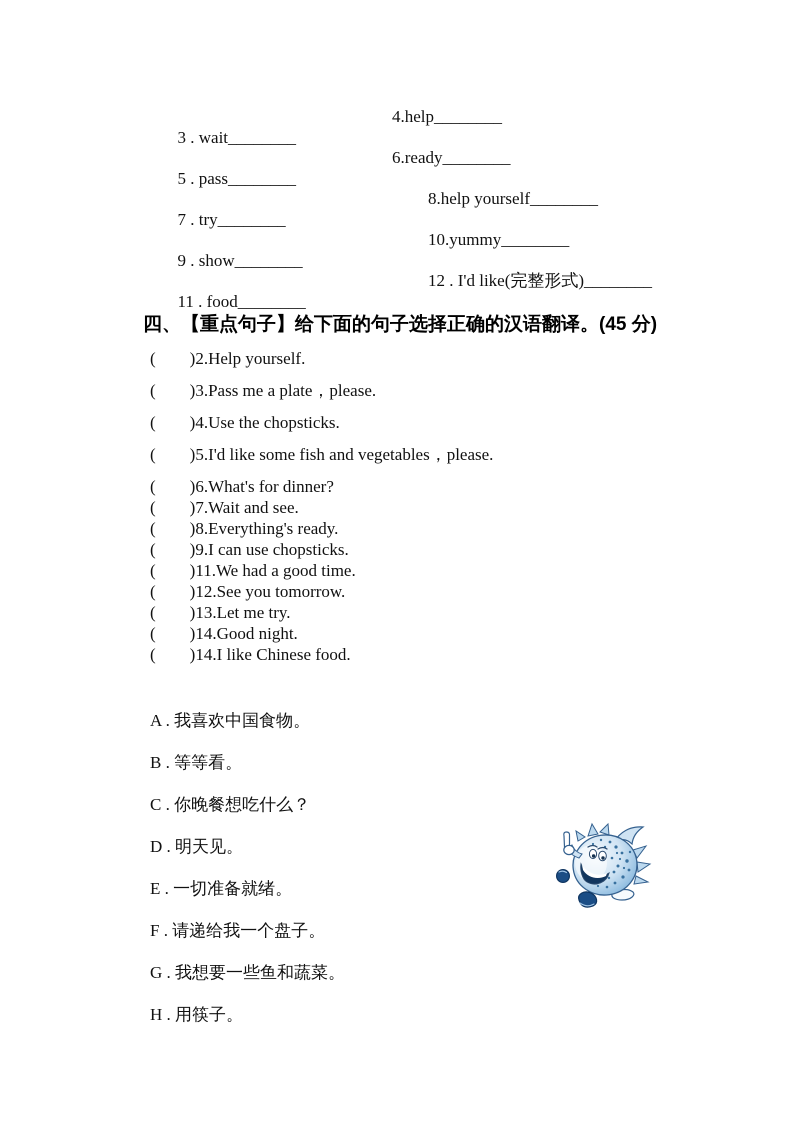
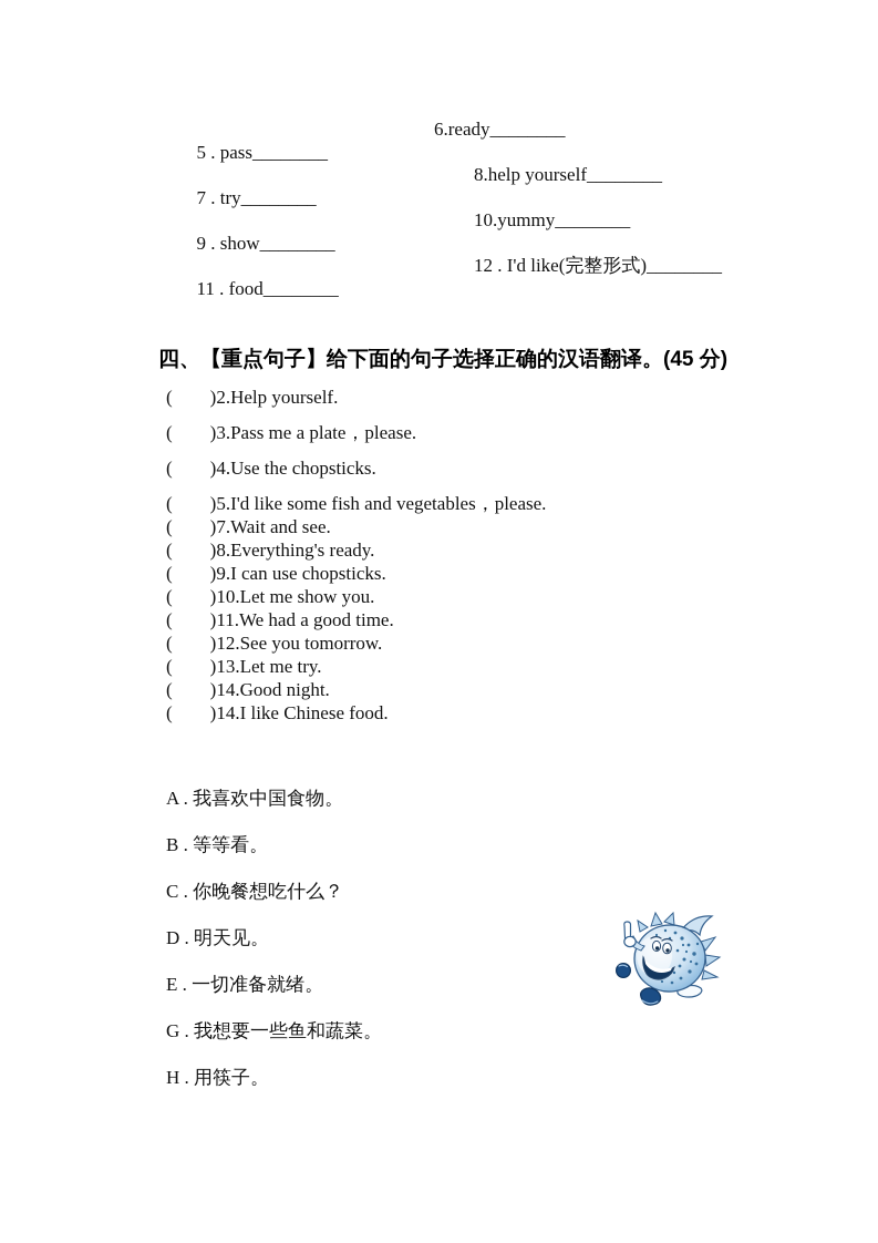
- 3 . wait________
- 4.help________
  5 . pass________
  6.ready________
  7 . try________
  8.help yourself________
  9 . show________
  10.yummy________
  11 . food________
  12 . I'd like(完整形式)________
  四、【重点句子】给下面的句子选择正确的汉语翻译。(45 分)
  ( )2.Help yourself.
  ( )3.Pass me a plate，please.
  ( )4.Use the chopsticks.
  ( )5.I'd like some fish and vegetables，please.
- ( )6.What's for dinner?
  ( )7.Wait and see.
  ( )8.Everything's ready.
  ( )9.I can use chopsticks.
+ ( )10.Let me show you.
  ( )11.We had a good time.
  ( )12.See you tomorrow.
  ( )13.Let me try.
  ( )14.Good night.
  ( )14.I like Chinese food.
  A . 我喜欢中国食物。
  B . 等等看。
  C . 你晚餐想吃什么？
  D . 明天见。
  E . 一切准备就绪。
- F . 请递给我一个盘子。
  G . 我想要一些鱼和蔬菜。
  H . 用筷子。
